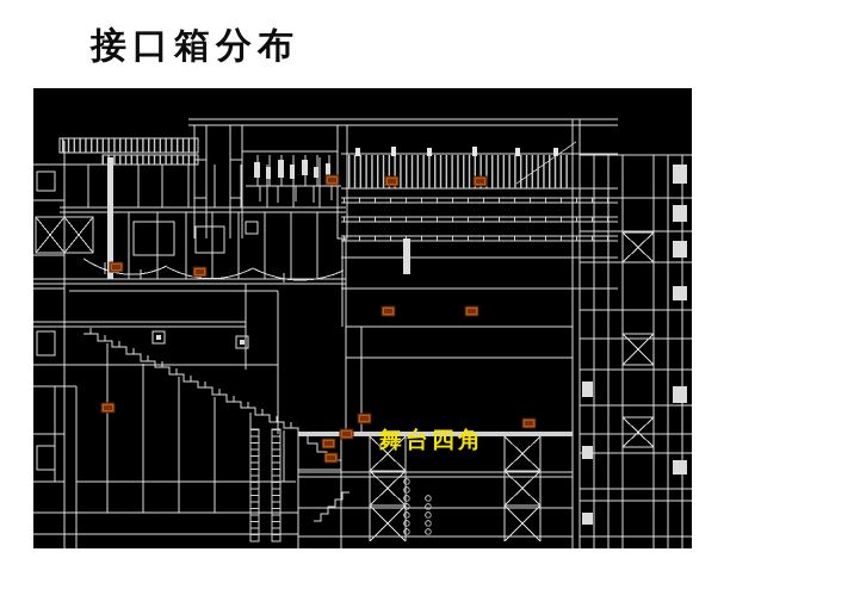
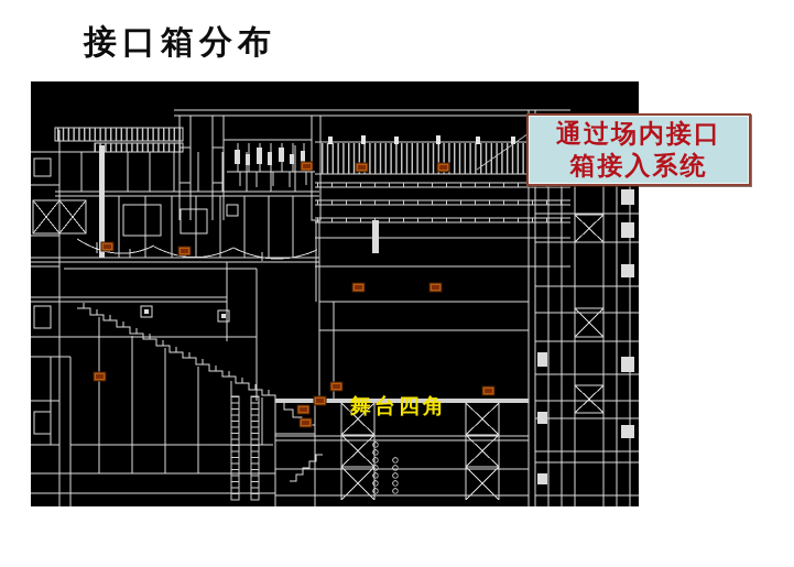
  接口箱分布
  舞台四角
+ 通过场内接口
+ 箱接入系统
